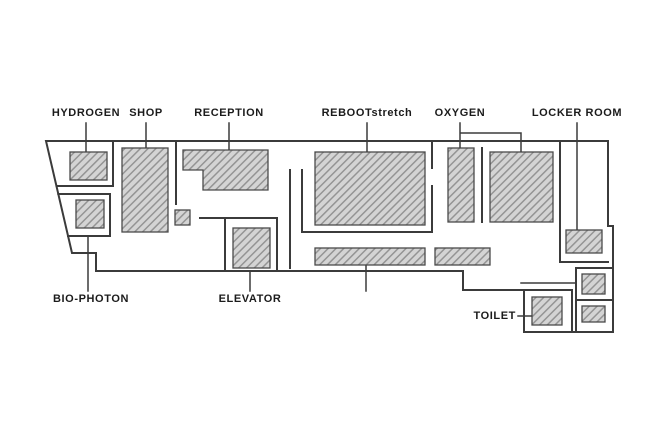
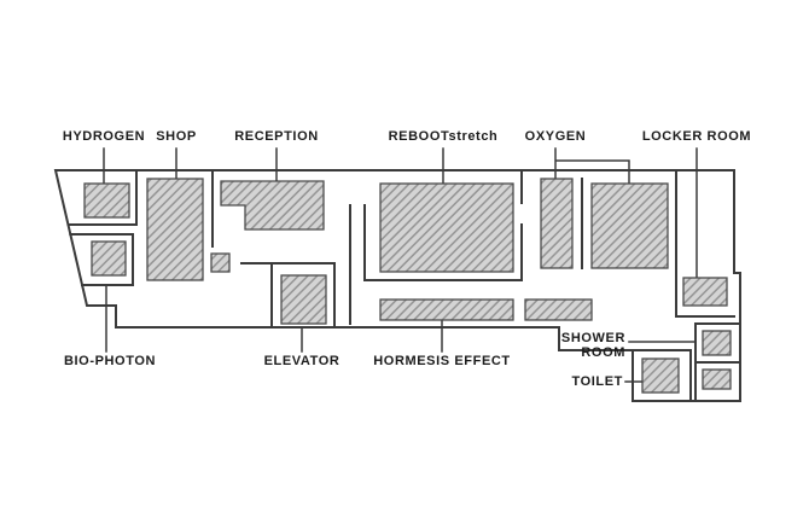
  HYDROGEN
  SHOP
  RECEPTION
  REBOOTstretch
  OXYGEN
  LOCKER ROOM
  BIO-PHOTON
  ELEVATOR
+ HORMESIS EFFECT
+ SHOWER
+ ROOM
  TOILET
